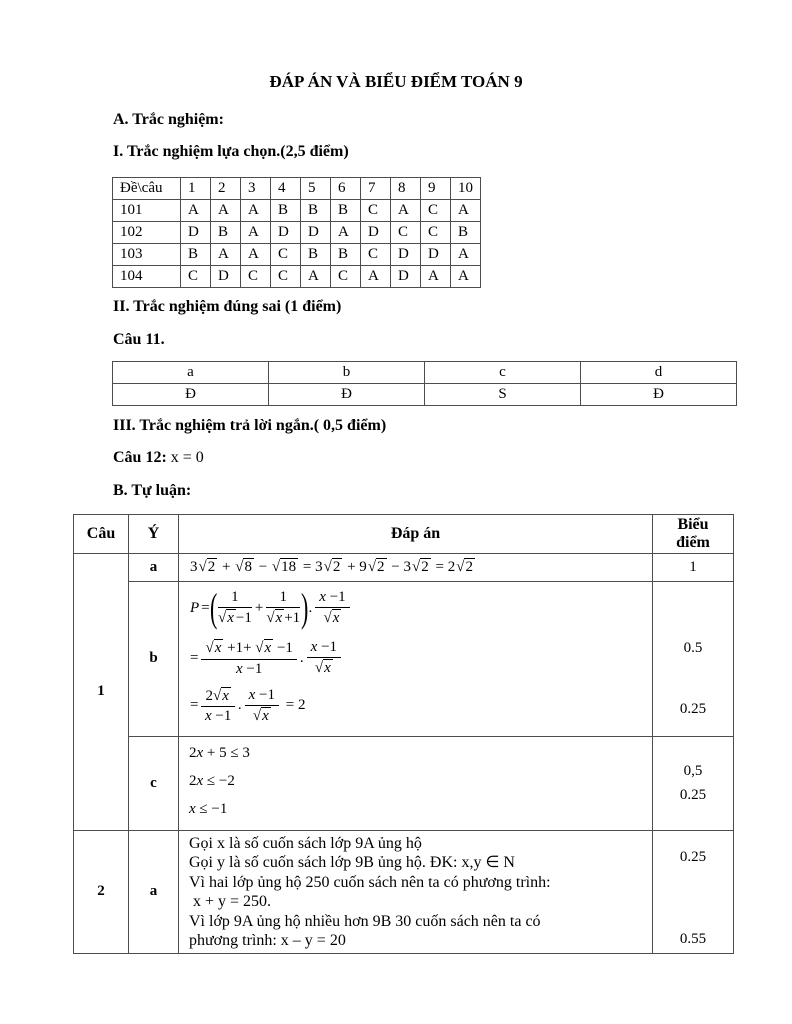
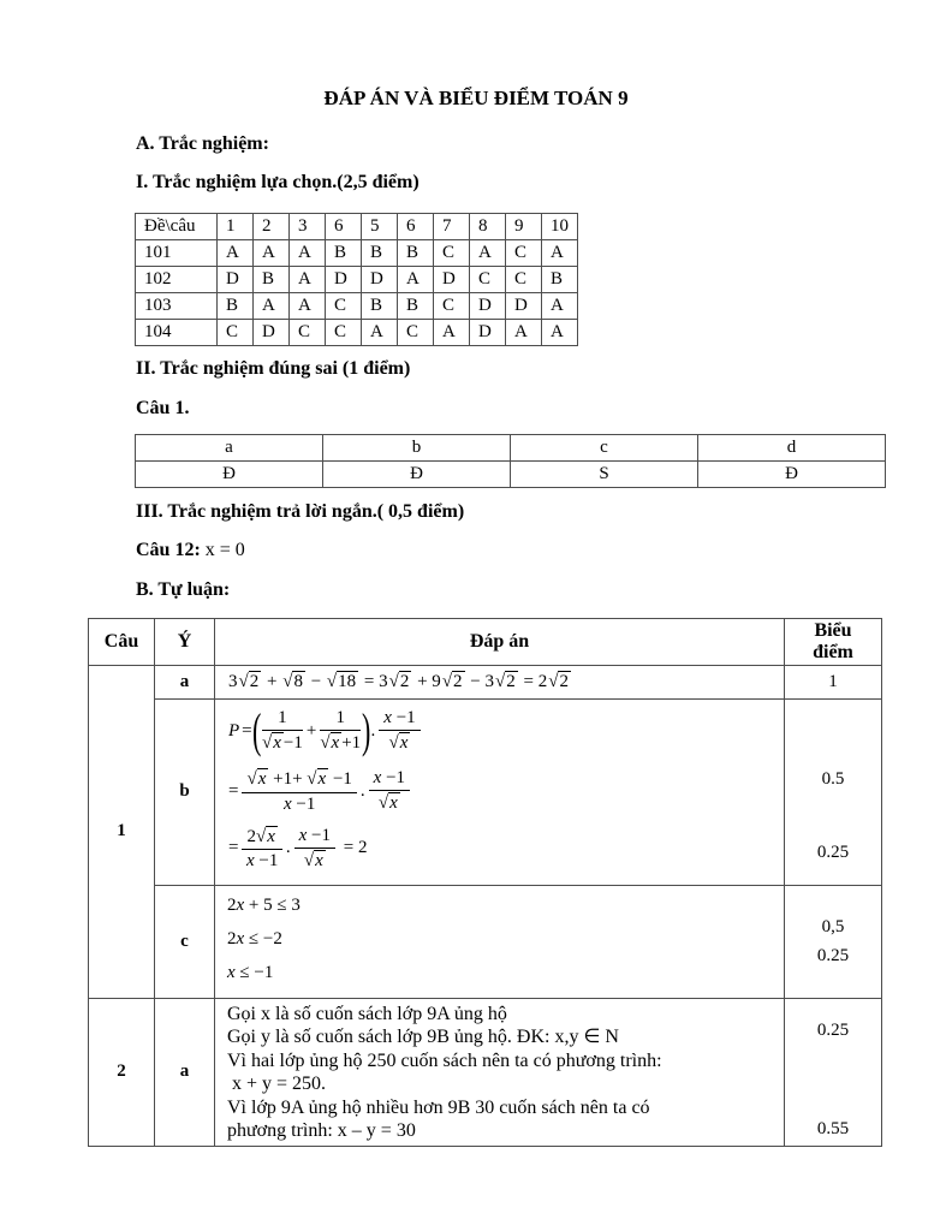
  ĐÁP ÁN VÀ BIỂU ĐIỂM TOÁN 9
  A. Trắc nghiệm:
  I. Trắc nghiệm lựa chọn.(2,5 điểm)
- Đề\câu	1	2	3	4	5	6	7	8	9	10
+ Đề\câu	1	2	3	6	5	6	7	8	9	10
  101	A	A	A	B	B	B	C	A	C	A
  102	D	B	A	D	D	A	D	C	C	B
  103	B	A	A	C	B	B	C	D	D	A
  104	C	D	C	C	A	C	A	D	A	A
  II. Trắc nghiệm đúng sai (1 điểm)
- Câu 11.
+ Câu 1.
  a	b	c	d
  Đ	Đ	S	Đ
  III. Trắc nghiệm trả lời ngắn.( 0,5 điểm)
  Câu 12: x = 0
  B. Tự luận:
  Câu	Ý	Đáp án	Biểu điểm
  1	a	3√2 + √8 − √18 = 3√2 + 9√2 − 3√2 = 2√2	1
  b	P =( 1√x −1+1√x +1).x −1√x =√x +1+ √x −1x −1.x −1√x =2√xx −1.x −1√x = 2	0.5 0.25
  c	2x + 5 ≤ 3 2x ≤ −2 x ≤ −1	0,5 0.25
- 2	a	Gọi x là số cuốn sách lớp 9A ủng hộ Gọi y là số cuốn sách lớp 9B ủng hộ. ĐK: x,y ∈ N Vì hai lớp ủng hộ 250 cuốn sách nên ta có phương trình: x + y = 250. Vì lớp 9A ủng hộ nhiều hơn 9B 30 cuốn sách nên ta có phương trình: x – y = 20	0.25 0.55
+ 2	a	Gọi x là số cuốn sách lớp 9A ủng hộ Gọi y là số cuốn sách lớp 9B ủng hộ. ĐK: x,y ∈ N Vì hai lớp ủng hộ 250 cuốn sách nên ta có phương trình: x + y = 250. Vì lớp 9A ủng hộ nhiều hơn 9B 30 cuốn sách nên ta có phương trình: x – y = 30	0.25 0.55
